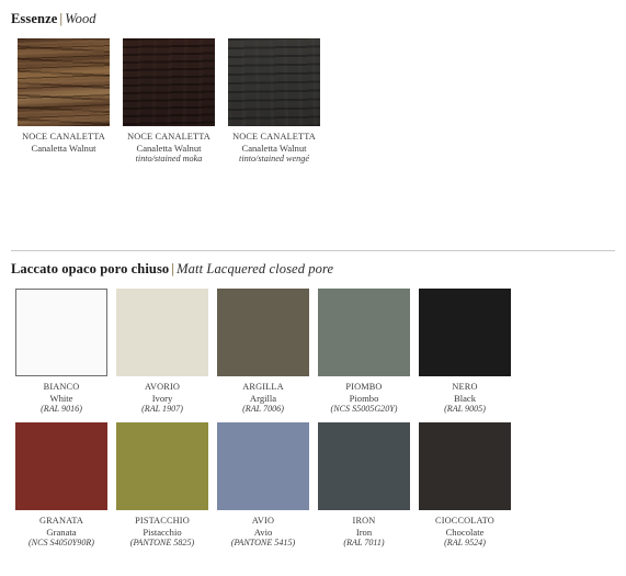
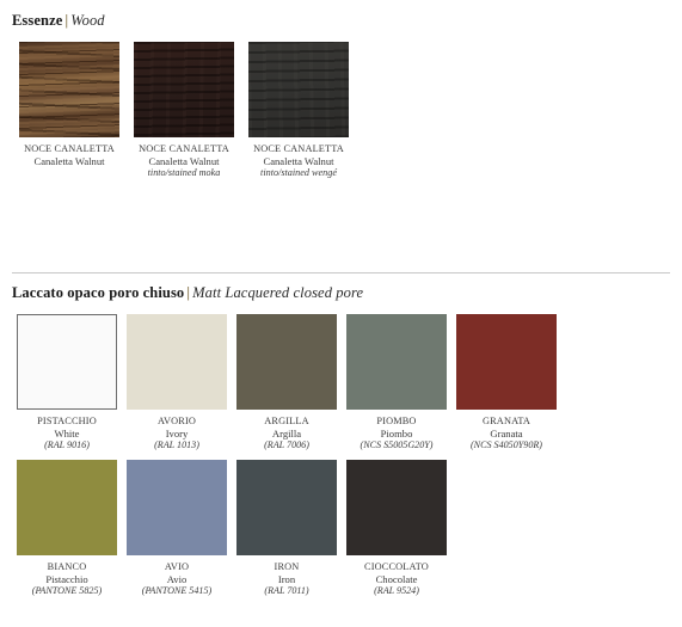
  Essenze | Wood
  NOCE CANALETTA
  Canaletta Walnut
  NOCE CANALETTA
  Canaletta Walnut
  tinto/stained moka
  NOCE CANALETTA
  Canaletta Walnut
  tinto/stained wengé
  Laccato opaco poro chiuso | Matt Lacquered closed pore
- BIANCO
+ PISTACCHIO
  White
  (RAL 9016)
  AVORIO
  Ivory
- (RAL 1907)
+ (RAL 1013)
  ARGILLA
  Argilla
  (RAL 7006)
  PIOMBO
  Piombo
  (NCS S5005G20Y)
- NERO
- Black
- (RAL 9005)
  GRANATA
  Granata
  (NCS S4050Y90R)
- PISTACCHIO
+ BIANCO
  Pistacchio
  (PANTONE 5825)
  AVIO
  Avio
  (PANTONE 5415)
  IRON
  Iron
  (RAL 7011)
  CIOCCOLATO
  Chocolate
  (RAL 9524)
